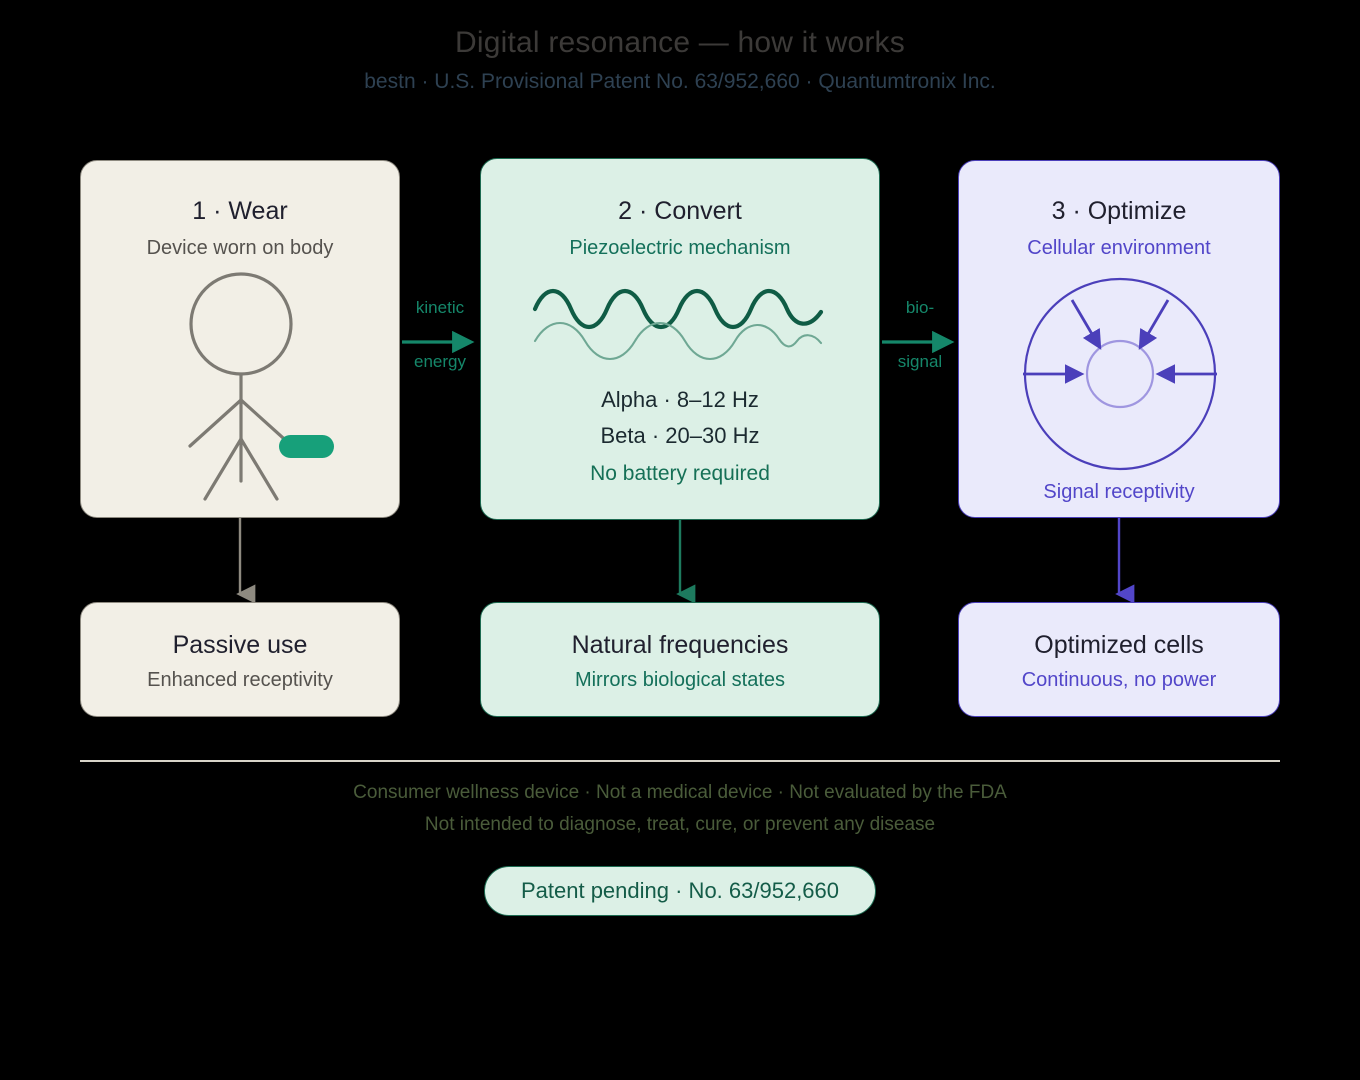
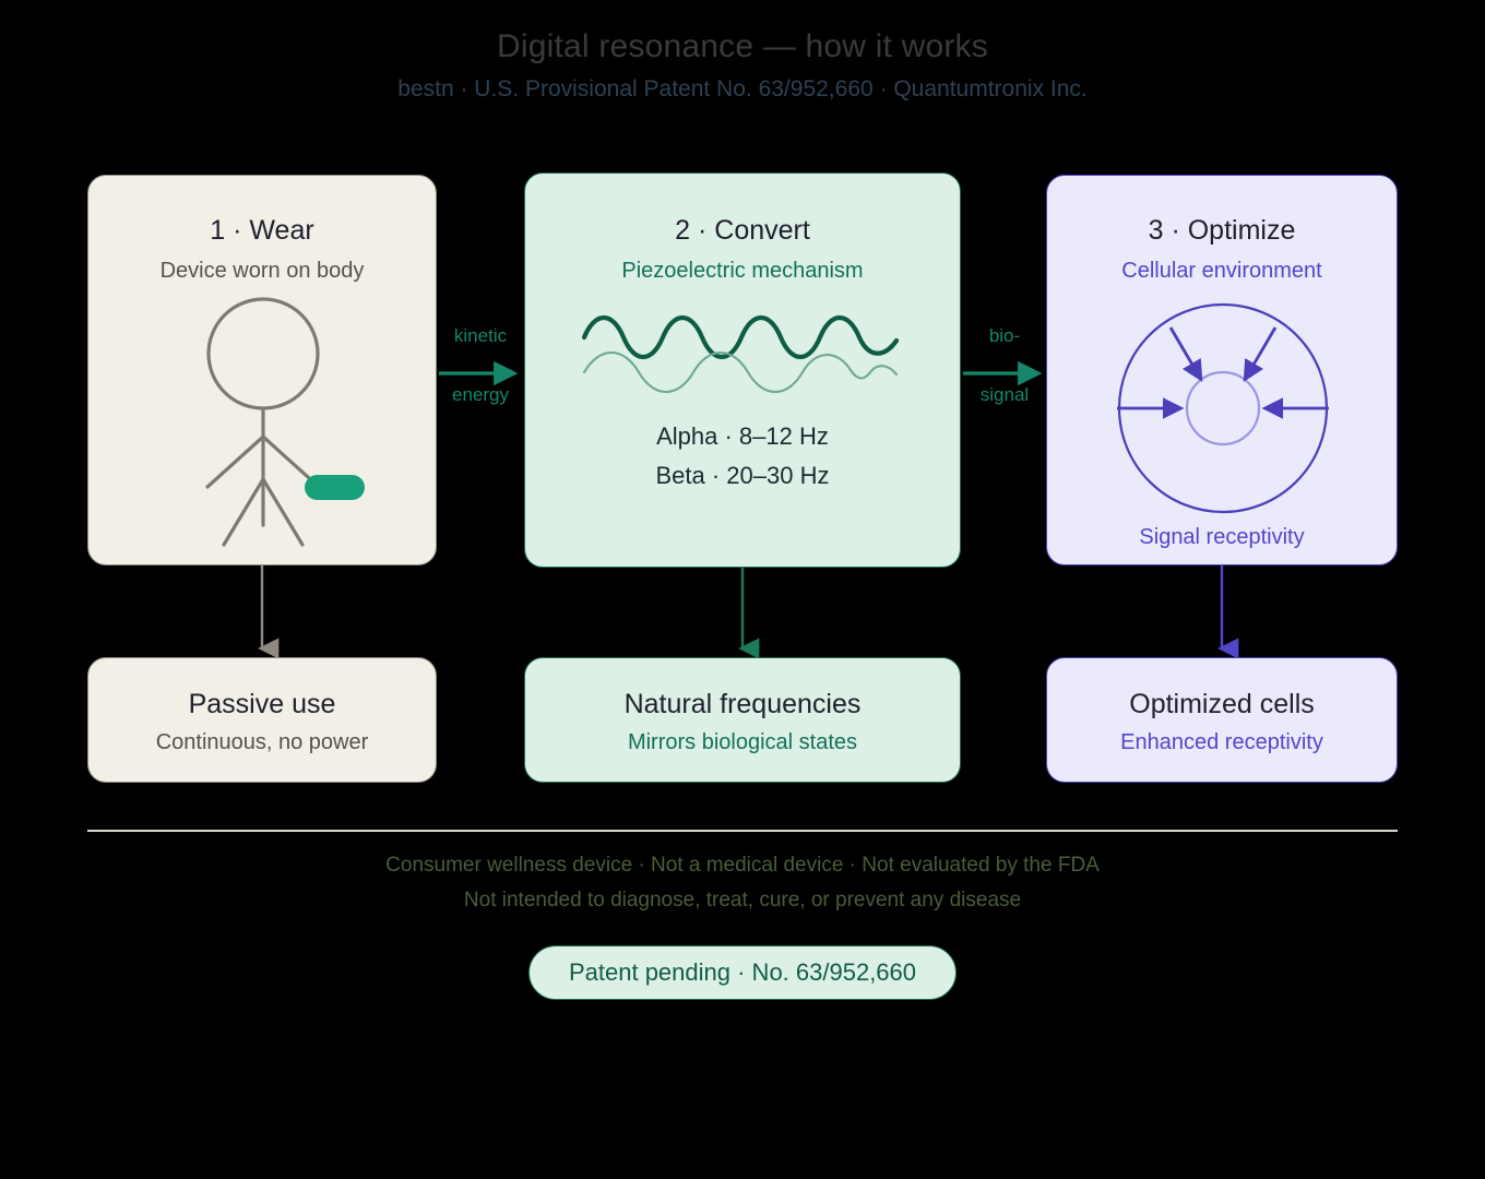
  Digital resonance — how it works
  bestn · U.S. Provisional Patent No. 63/952,660 · Quantumtronix Inc.
  1 · Wear
  Device worn on body
  kinetic
  energy
  2 · Convert
  Piezoelectric mechanism
  Alpha · 8–12 Hz
  Beta · 20–30 Hz
- No battery required
  bio-
  signal
  3 · Optimize
  Cellular environment
  Signal receptivity
  Passive use
- Enhanced receptivity
+ Continuous, no power
  Natural frequencies
  Mirrors biological states
  Optimized cells
- Continuous, no power
+ Enhanced receptivity
  Consumer wellness device · Not a medical device · Not evaluated by the FDA
  Not intended to diagnose, treat, cure, or prevent any disease
  Patent pending · No. 63/952,660
